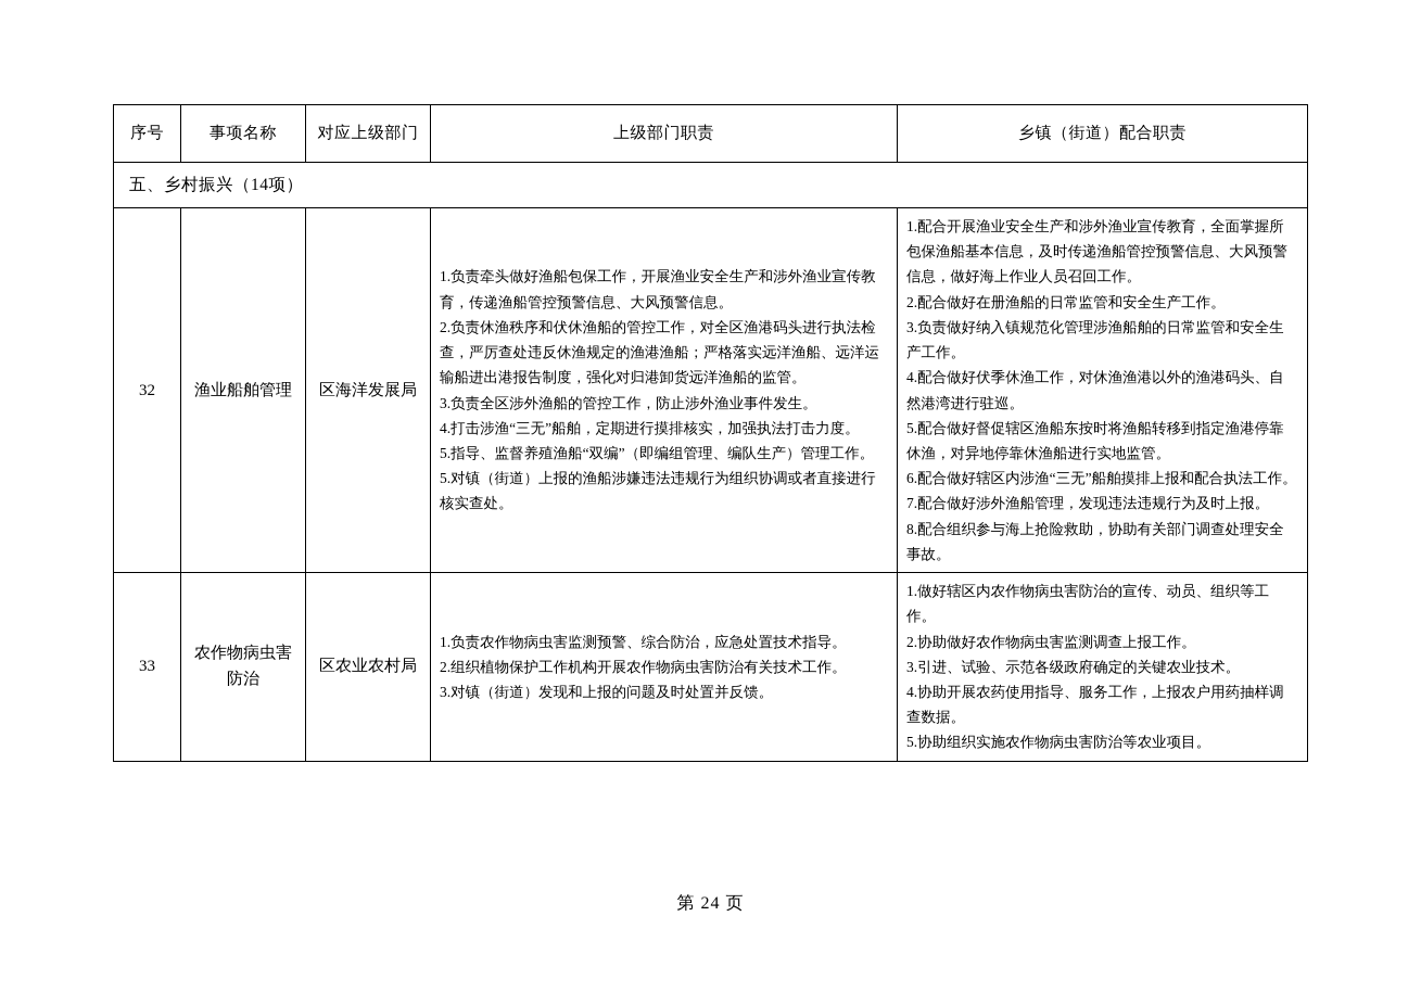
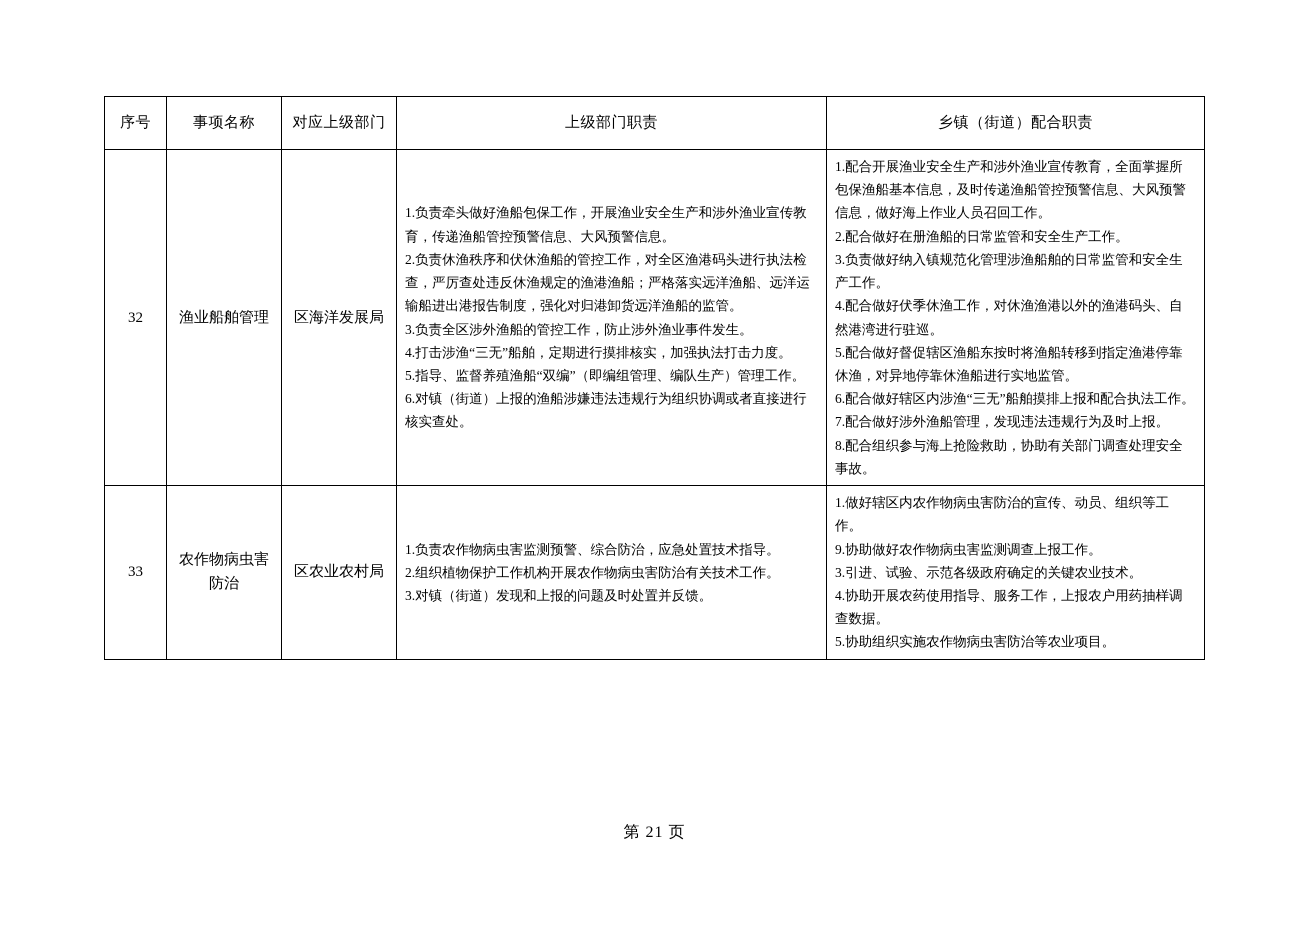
  序号	事项名称	对应上级部门	上级部门职责	乡镇（街道）配合职责
- 五、乡村振兴（14项）
- 32	渔业船舶管理	区海洋发展局	1.负责牵头做好渔船包保工作，开展渔业安全生产和涉外渔业宣传教育，传递渔船管控预警信息、大风预警信息。 2.负责休渔秩序和伏休渔船的管控工作，对全区渔港码头进行执法检查，严厉查处违反休渔规定的渔港渔船；严格落实远洋渔船、远洋运输船进出港报告制度，强化对归港卸货远洋渔船的监管。 3.负责全区涉外渔船的管控工作，防止涉外渔业事件发生。 4.打击涉渔“三无”船舶，定期进行摸排核实，加强执法打击力度。 5.指导、监督养殖渔船“双编”（即编组管理、编队生产）管理工作。 5.对镇（街道）上报的渔船涉嫌违法违规行为组织协调或者直接进行核实查处。	1.配合开展渔业安全生产和涉外渔业宣传教育，全面掌握所包保渔船基本信息，及时传递渔船管控预警信息、大风预警信息，做好海上作业人员召回工作。 2.配合做好在册渔船的日常监管和安全生产工作。 3.负责做好纳入镇规范化管理涉渔船舶的日常监管和安全生产工作。 4.配合做好伏季休渔工作，对休渔渔港以外的渔港码头、自然港湾进行驻巡。 5.配合做好督促辖区渔船东按时将渔船转移到指定渔港停靠休渔，对异地停靠休渔船进行实地监管。 6.配合做好辖区内涉渔“三无”船舶摸排上报和配合执法工作。 7.配合做好涉外渔船管理，发现违法违规行为及时上报。 8.配合组织参与海上抢险救助，协助有关部门调查处理安全事故。
+ 32	渔业船舶管理	区海洋发展局	1.负责牵头做好渔船包保工作，开展渔业安全生产和涉外渔业宣传教育，传递渔船管控预警信息、大风预警信息。 2.负责休渔秩序和伏休渔船的管控工作，对全区渔港码头进行执法检查，严厉查处违反休渔规定的渔港渔船；严格落实远洋渔船、远洋运输船进出港报告制度，强化对归港卸货远洋渔船的监管。 3.负责全区涉外渔船的管控工作，防止涉外渔业事件发生。 4.打击涉渔“三无”船舶，定期进行摸排核实，加强执法打击力度。 5.指导、监督养殖渔船“双编”（即编组管理、编队生产）管理工作。 6.对镇（街道）上报的渔船涉嫌违法违规行为组织协调或者直接进行核实查处。	1.配合开展渔业安全生产和涉外渔业宣传教育，全面掌握所包保渔船基本信息，及时传递渔船管控预警信息、大风预警信息，做好海上作业人员召回工作。 2.配合做好在册渔船的日常监管和安全生产工作。 3.负责做好纳入镇规范化管理涉渔船舶的日常监管和安全生产工作。 4.配合做好伏季休渔工作，对休渔渔港以外的渔港码头、自然港湾进行驻巡。 5.配合做好督促辖区渔船东按时将渔船转移到指定渔港停靠休渔，对异地停靠休渔船进行实地监管。 6.配合做好辖区内涉渔“三无”船舶摸排上报和配合执法工作。 7.配合做好涉外渔船管理，发现违法违规行为及时上报。 8.配合组织参与海上抢险救助，协助有关部门调查处理安全事故。
- 33	农作物病虫害防治	区农业农村局	1.负责农作物病虫害监测预警、综合防治，应急处置技术指导。 2.组织植物保护工作机构开展农作物病虫害防治有关技术工作。 3.对镇（街道）发现和上报的问题及时处置并反馈。	1.做好辖区内农作物病虫害防治的宣传、动员、组织等工作。 2.协助做好农作物病虫害监测调查上报工作。 3.引进、试验、示范各级政府确定的关键农业技术。 4.协助开展农药使用指导、服务工作，上报农户用药抽样调查数据。 5.协助组织实施农作物病虫害防治等农业项目。
+ 33	农作物病虫害防治	区农业农村局	1.负责农作物病虫害监测预警、综合防治，应急处置技术指导。 2.组织植物保护工作机构开展农作物病虫害防治有关技术工作。 3.对镇（街道）发现和上报的问题及时处置并反馈。	1.做好辖区内农作物病虫害防治的宣传、动员、组织等工作。 9.协助做好农作物病虫害监测调查上报工作。 3.引进、试验、示范各级政府确定的关键农业技术。 4.协助开展农药使用指导、服务工作，上报农户用药抽样调查数据。 5.协助组织实施农作物病虫害防治等农业项目。
- 第 24 页
+ 第 21 页
